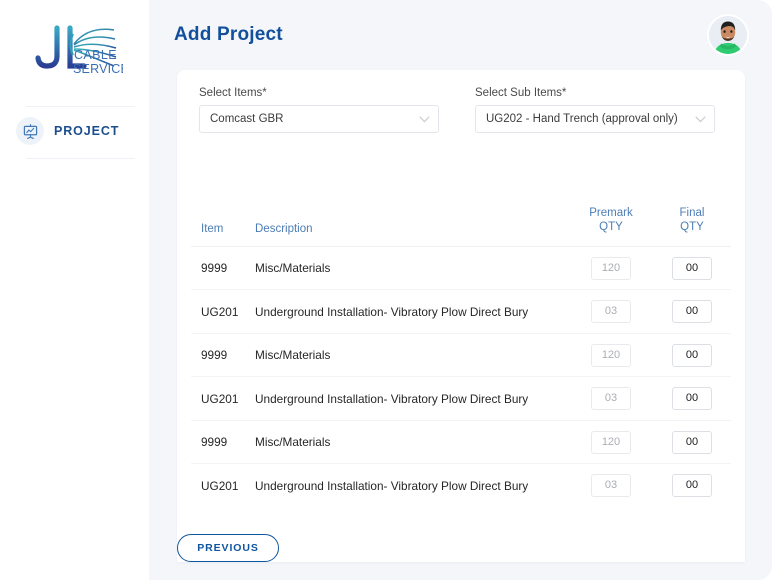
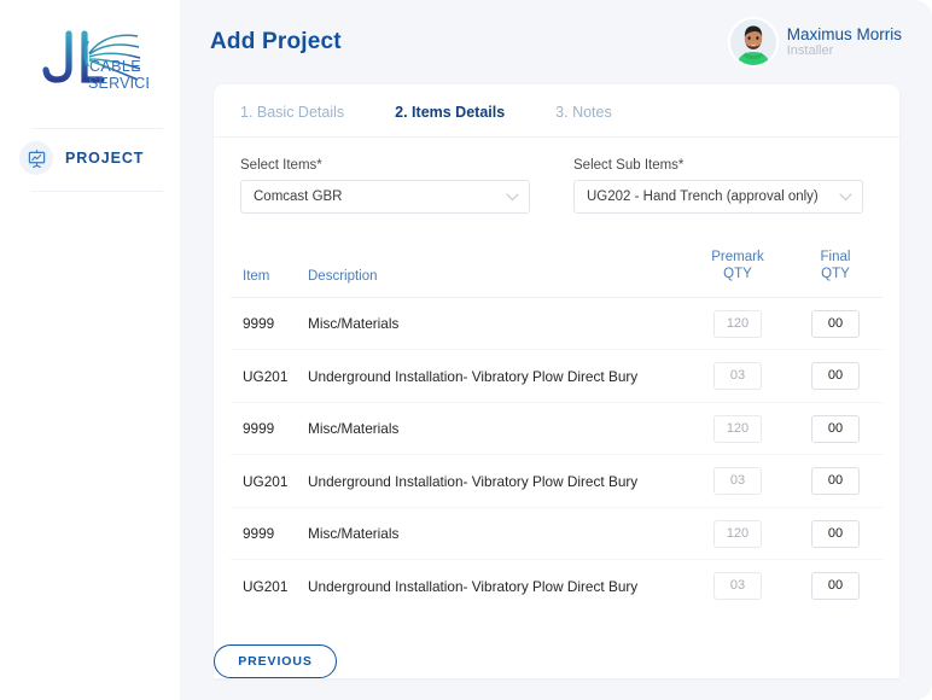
  CABLE
  SERVIC
  PROJECT
  Add Project
+ Maximus Morris
+ Installer
+ 1. Basic Details
+ 2. Items Details
+ 3. Notes
  Select Items*
  Comcast GBR
  Select Sub Items*
  UG202 - Hand Trench (approval only)
  Item	Description	Premark QTY	Final QTY
  9999	Misc/Materials	120	00
  UG201	Underground Installation- Vibratory Plow Direct Bury	03	00
  9999	Misc/Materials	120	00
  UG201	Underground Installation- Vibratory Plow Direct Bury	03	00
  9999	Misc/Materials	120	00
  UG201	Underground Installation- Vibratory Plow Direct Bury	03	00
  PREVIOUS
